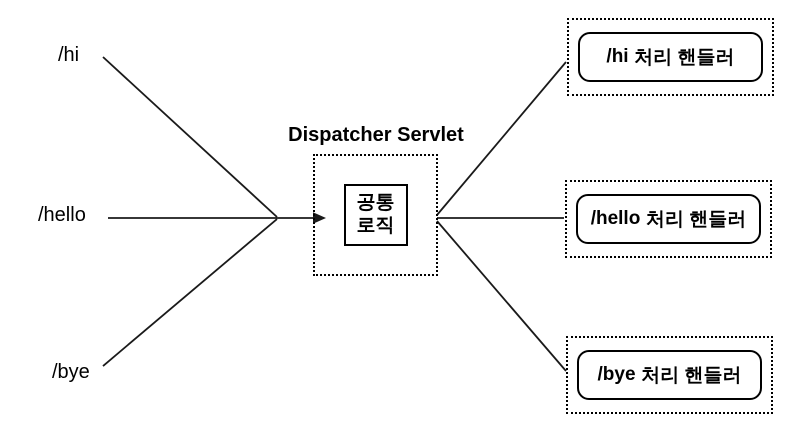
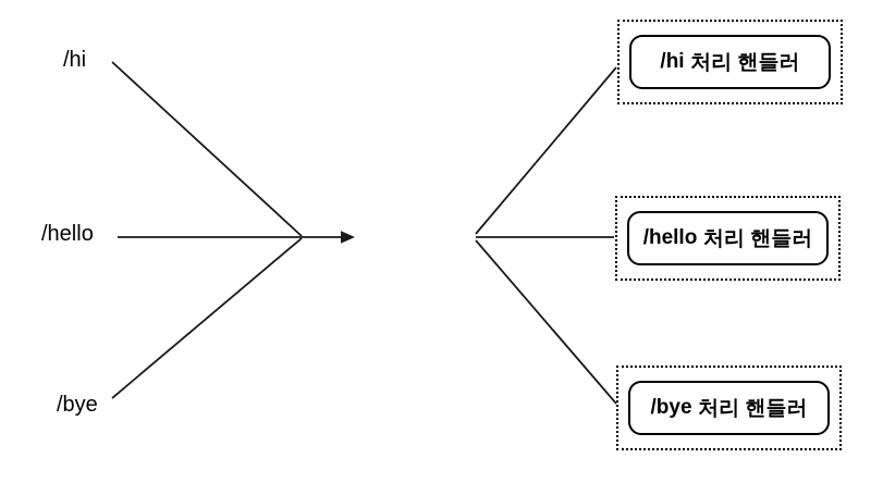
  /hi
  /hello
  /bye
- Dispatcher Servlet
- 공통
- 로직
  /hi
  처리 핸들러
  /hello
  처리 핸들러
  /bye
  처리 핸들러
